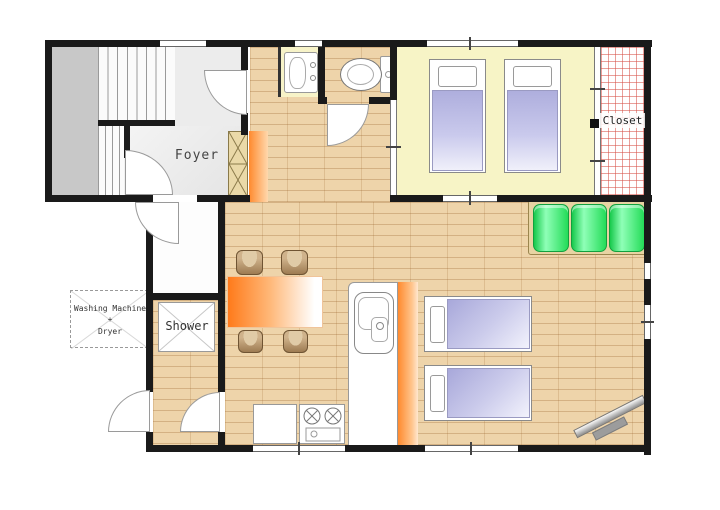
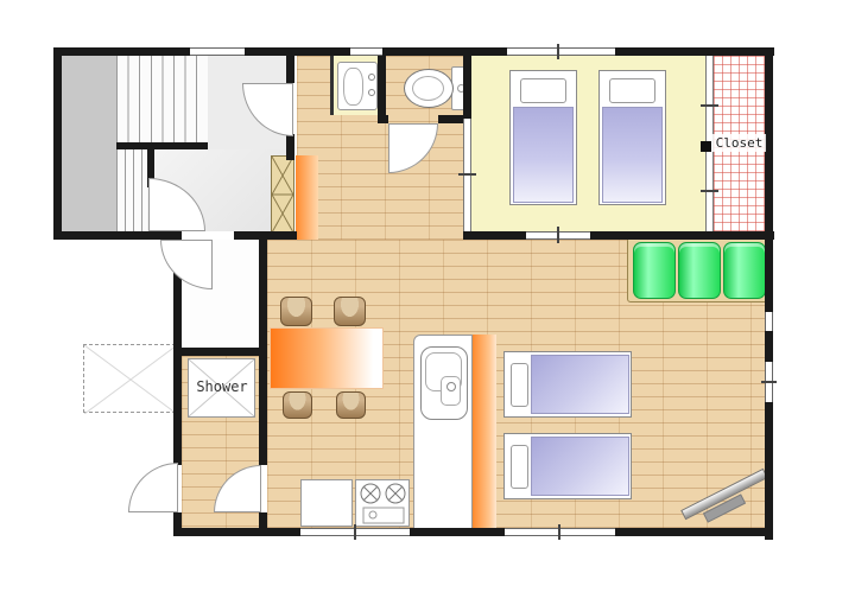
- Washing Machine
- +
- Dryer
- Foyer
  Shower
  Closet
